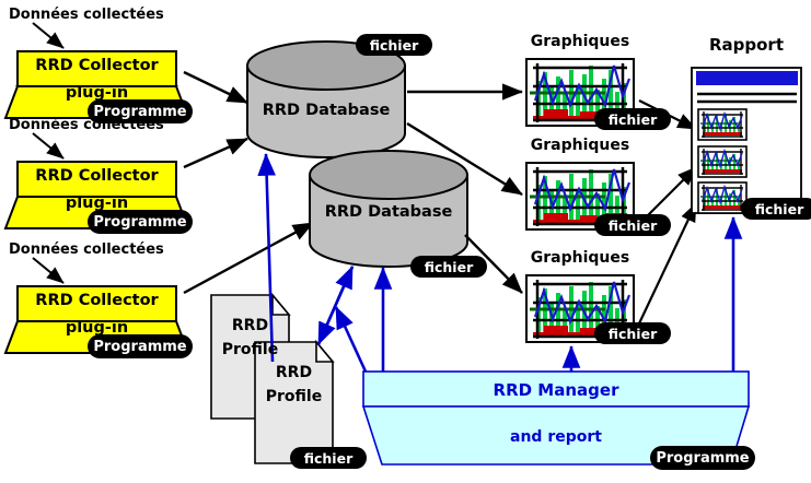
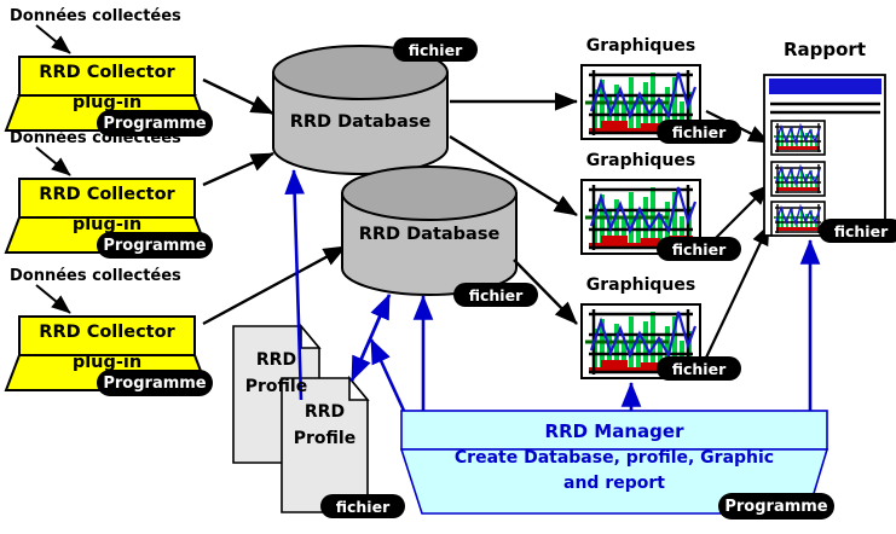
  Données collectées
  Données collectées
  Données collectées
  RRD Collector
  plug-in
  RRD Collector
  plug-in
  RRD Collector
  plug-in
  Programme
  Programme
  Programme
  RRD Database
  RRD Database
  fichier
  fichier
  RRD
  Profile
  RRD
  Profile
  fichier
  Graphiques
  Graphiques
  Graphiques
  fichier
  fichier
  fichier
  Rapport
  fichier
  RRD Manager
+ Create Database, profile, Graphic
  and report
  Programme
